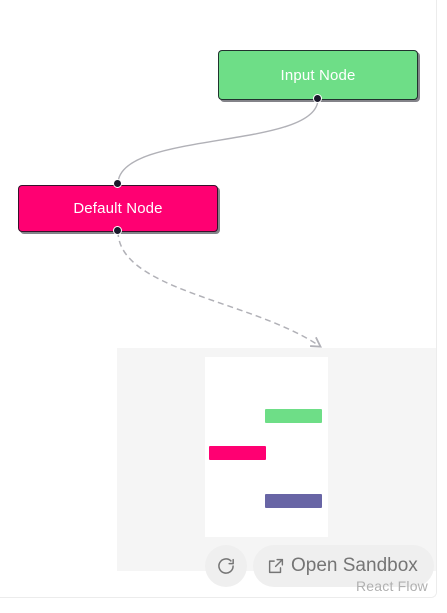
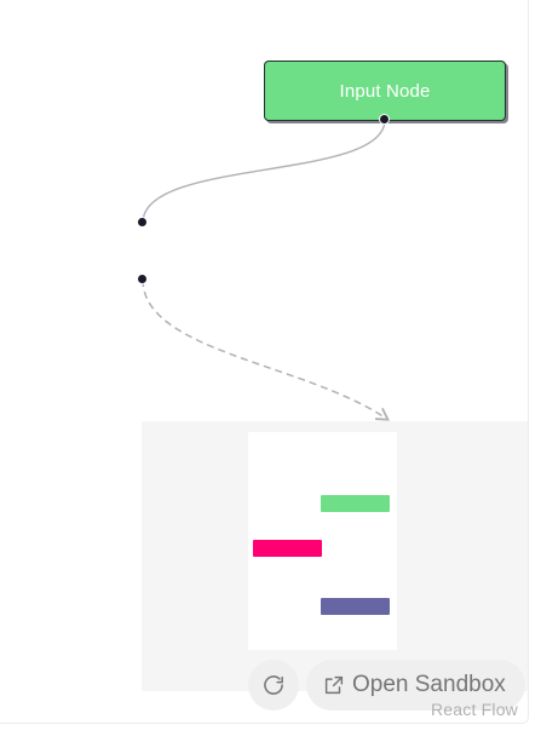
  Input Node
- Default Node
  Open Sandbox
  React Flow
